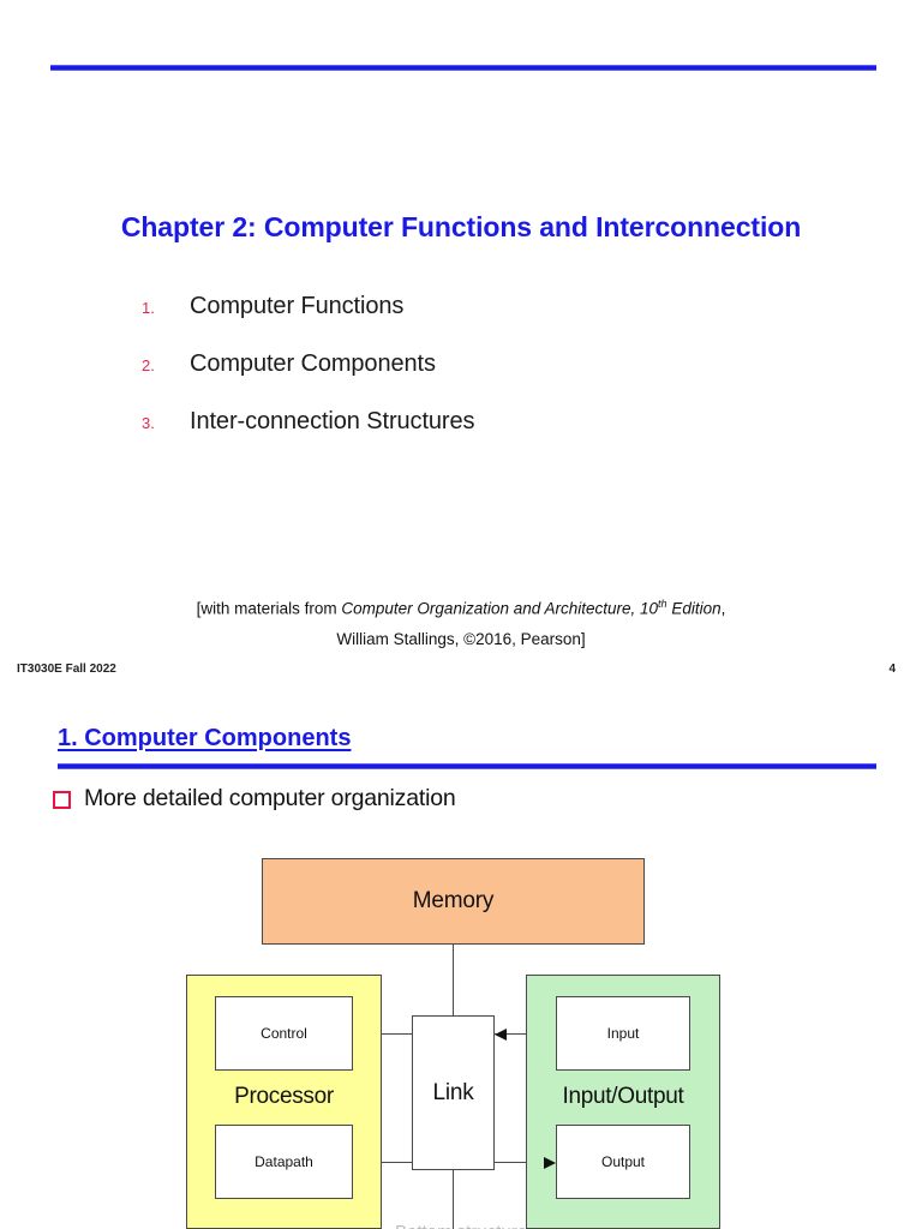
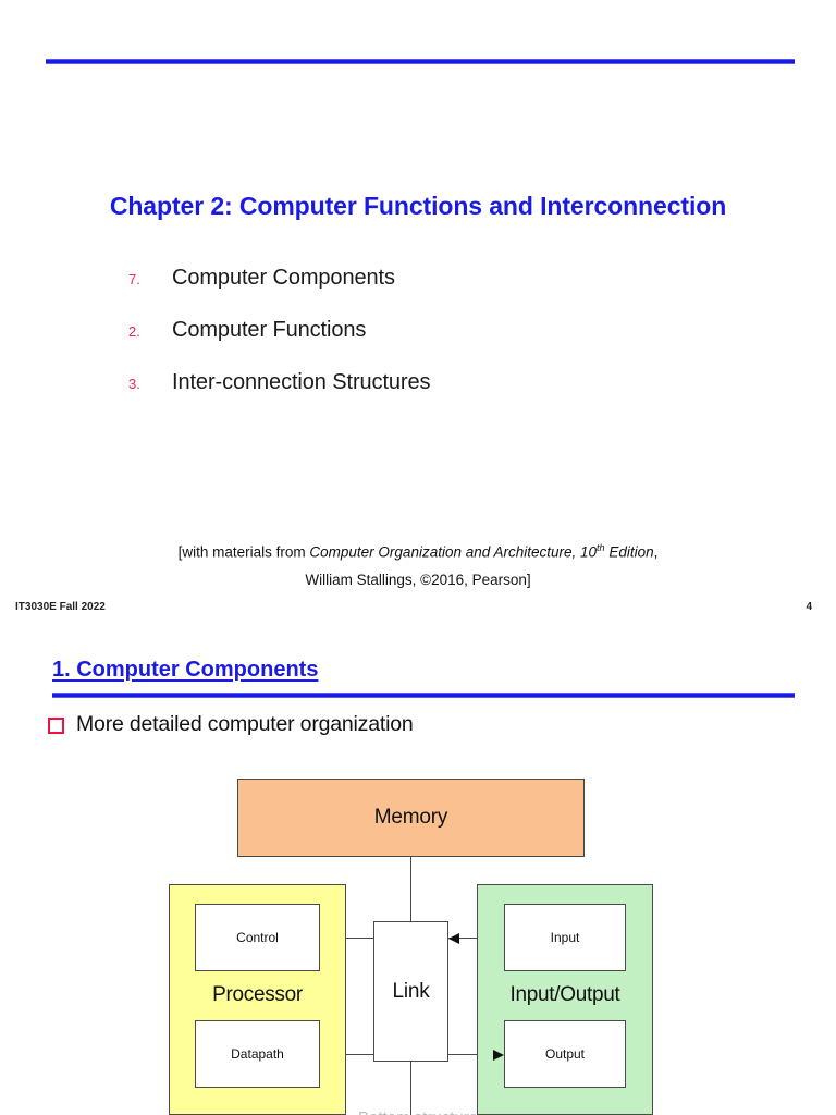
  Chapter 2: Computer Functions and Interconnection
- 1.
+ 7.
- Computer Functions
+ Computer Components
  2.
- Computer Components
+ Computer Functions
  3.
  Inter-connection Structures
  [with materials from Computer Organization and Architecture, 10th Edition,
  William Stallings, ©2016, Pearson]
  IT3030E Fall 2022
  4
  1. Computer Components
  More detailed computer organization
  Memory
  Control
  Datapath
  Processor
  Input
  Output
  Input/Output
  Link
